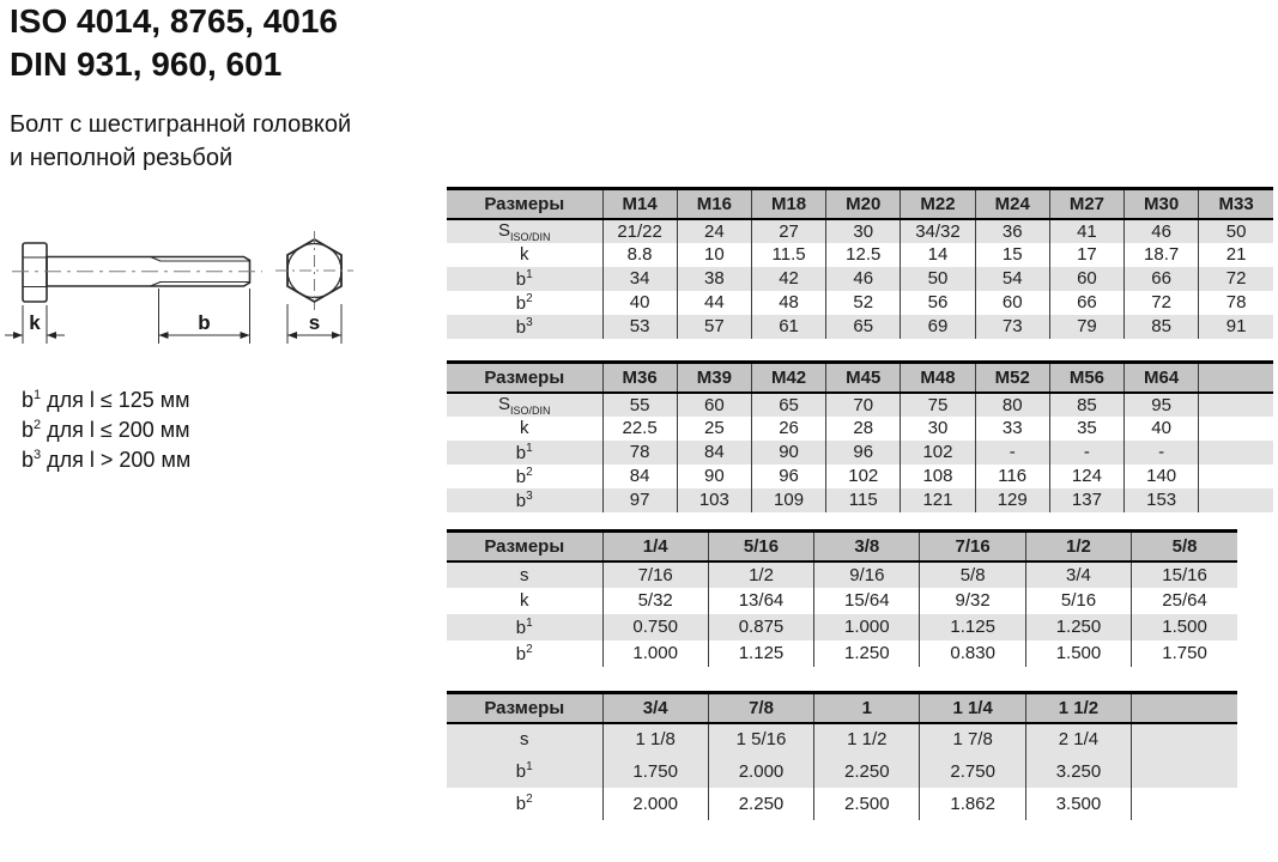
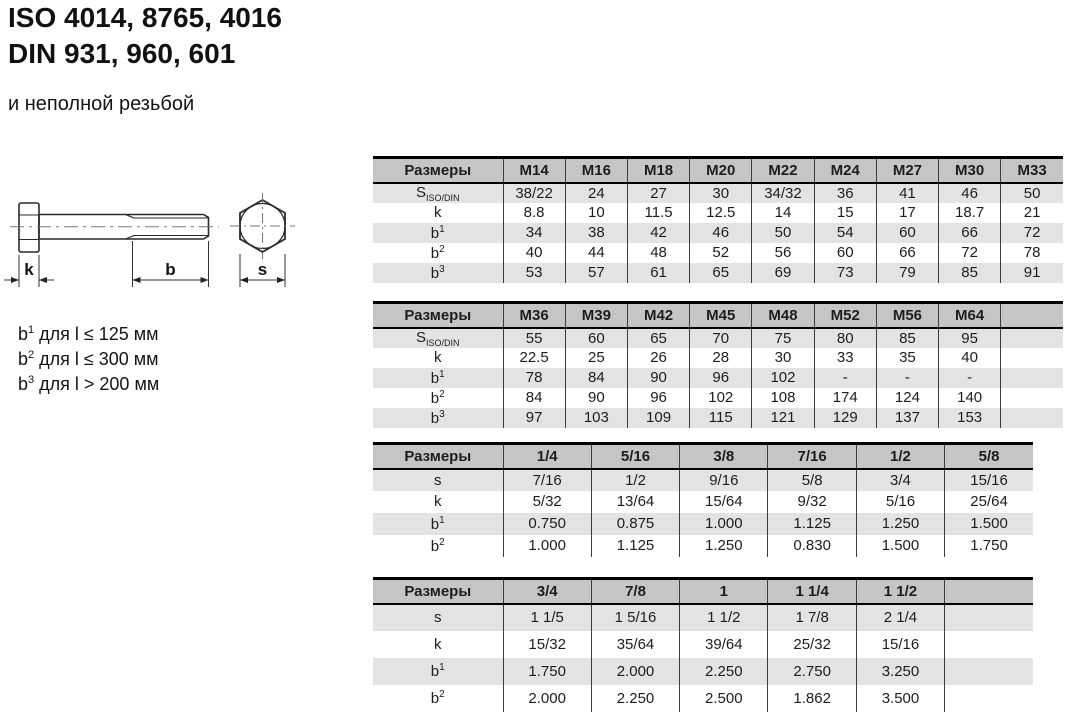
  ISO 4014, 8765, 4016
  DIN 931, 960, 601
- Болт с шестигранной головкой
  и неполной резьбой
  k
  b
  s
  b1 для l ≤ 125 мм
- b2 для l ≤ 200 мм
+ b2 для l ≤ 300 мм
  b3 для l > 200 мм
  Размеры	M14	M16	M18	M20	M22	M24	M27	M30	M33
- SISO/DIN	21/22	24	27	30	34/32	36	41	46	50
+ SISO/DIN	38/22	24	27	30	34/32	36	41	46	50
  k	8.8	10	11.5	12.5	14	15	17	18.7	21
  b1	34	38	42	46	50	54	60	66	72
  b2	40	44	48	52	56	60	66	72	78
  b3	53	57	61	65	69	73	79	85	91
  Размеры	M36	M39	M42	M45	M48	M52	M56	M64
  SISO/DIN	55	60	65	70	75	80	85	95
  k	22.5	25	26	28	30	33	35	40
  b1	78	84	90	96	102	-	-	-
- b2	84	90	96	102	108	116	124	140
+ b2	84	90	96	102	108	174	124	140
  b3	97	103	109	115	121	129	137	153
  Размеры	1/4	5/16	3/8	7/16	1/2	5/8
  s	7/16	1/2	9/16	5/8	3/4	15/16
  k	5/32	13/64	15/64	9/32	5/16	25/64
  b1	0.750	0.875	1.000	1.125	1.250	1.500
  b2	1.000	1.125	1.250	0.830	1.500	1.750
  Размеры	3/4	7/8	1	1 1/4	1 1/2
- s	1 1/8	1 5/16	1 1/2	1 7/8	2 1/4
+ s	1 1/5	1 5/16	1 1/2	1 7/8	2 1/4
+ k	15/32	35/64	39/64	25/32	15/16
  b1	1.750	2.000	2.250	2.750	3.250
  b2	2.000	2.250	2.500	1.862	3.500
